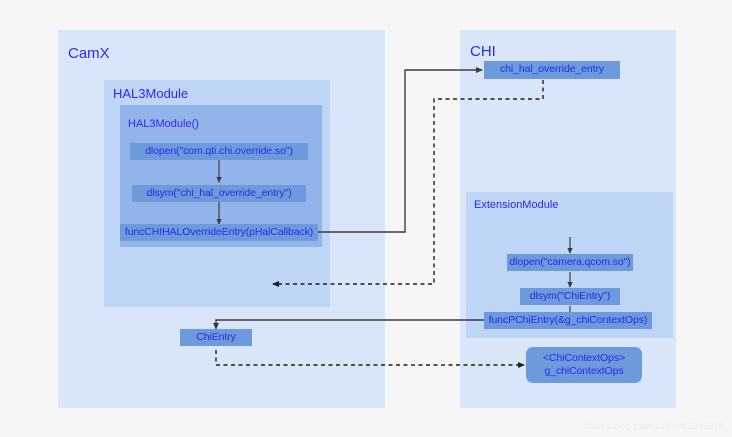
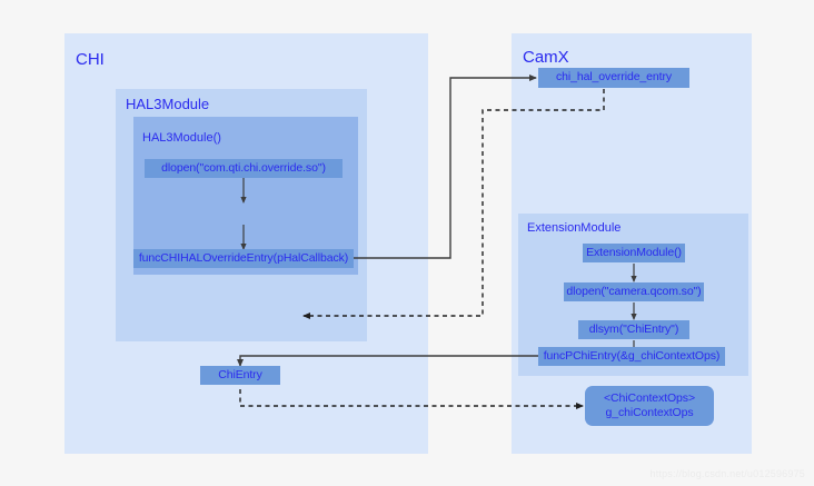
- CamX
+ CHI
  HAL3Module
  HAL3Module()
- CHI
+ CamX
  ExtensionModule
  dlopen("com.qti.chi.override.so")
- dlsym("chi_hal_override_entry")
  funcCHIHALOverrideEntry(pHalCallback)
  ChiEntry
  chi_hal_override_entry
+ ExtensionModule()
  dlopen("camera.qcom.so")
  dlsym("ChiEntry")
  funcPChiEntry(&g_chiContextOps)
  <ChiContextOps>
  g_chiContextOps
